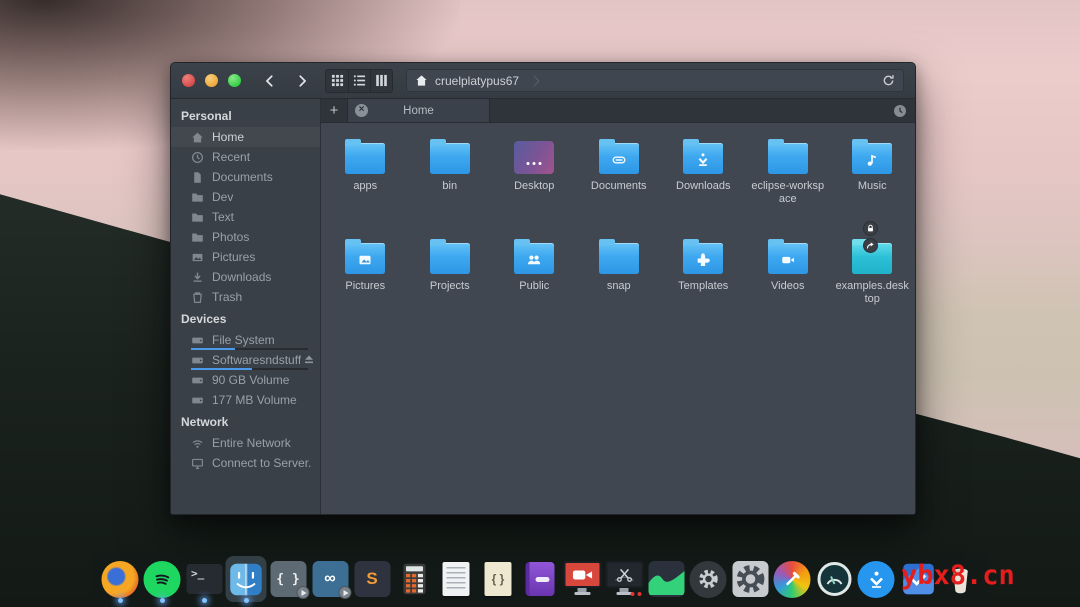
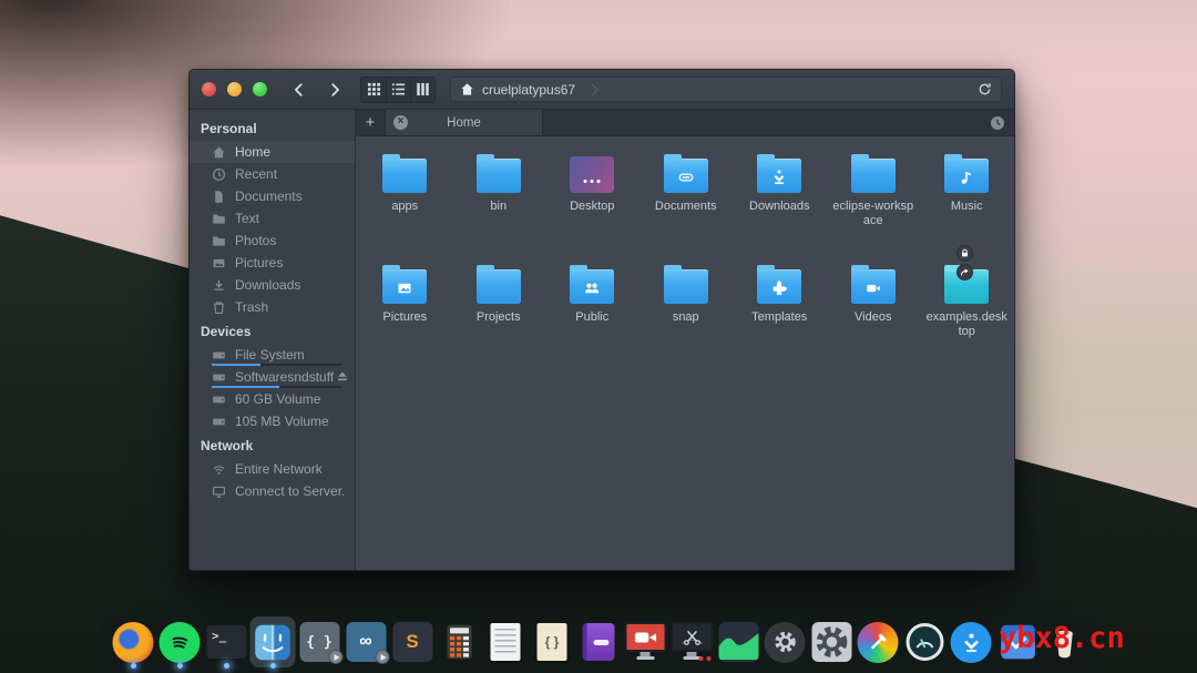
  cruelplatypus67
  Personal
  Home
  Recent
  Documents
- Dev
  Text
  Photos
  Pictures
  Downloads
  Trash
  Devices
  File System
  Softwaresndstuff
- 90 GB Volume
+ 60 GB Volume
- 177 MB Volume
+ 105 MB Volume
  Network
  Entire Network
  Connect to Server.
  +
  ×
  Home
  apps
  bin
  Desktop
  Documents
  Downloads
  eclipse-workspace
  Music
  Pictures
  Projects
  Public
  snap
  Templates
  Videos
  examples.desktop
  >_
  { }
  ∞
  S
  { }
  ybx8.cn
